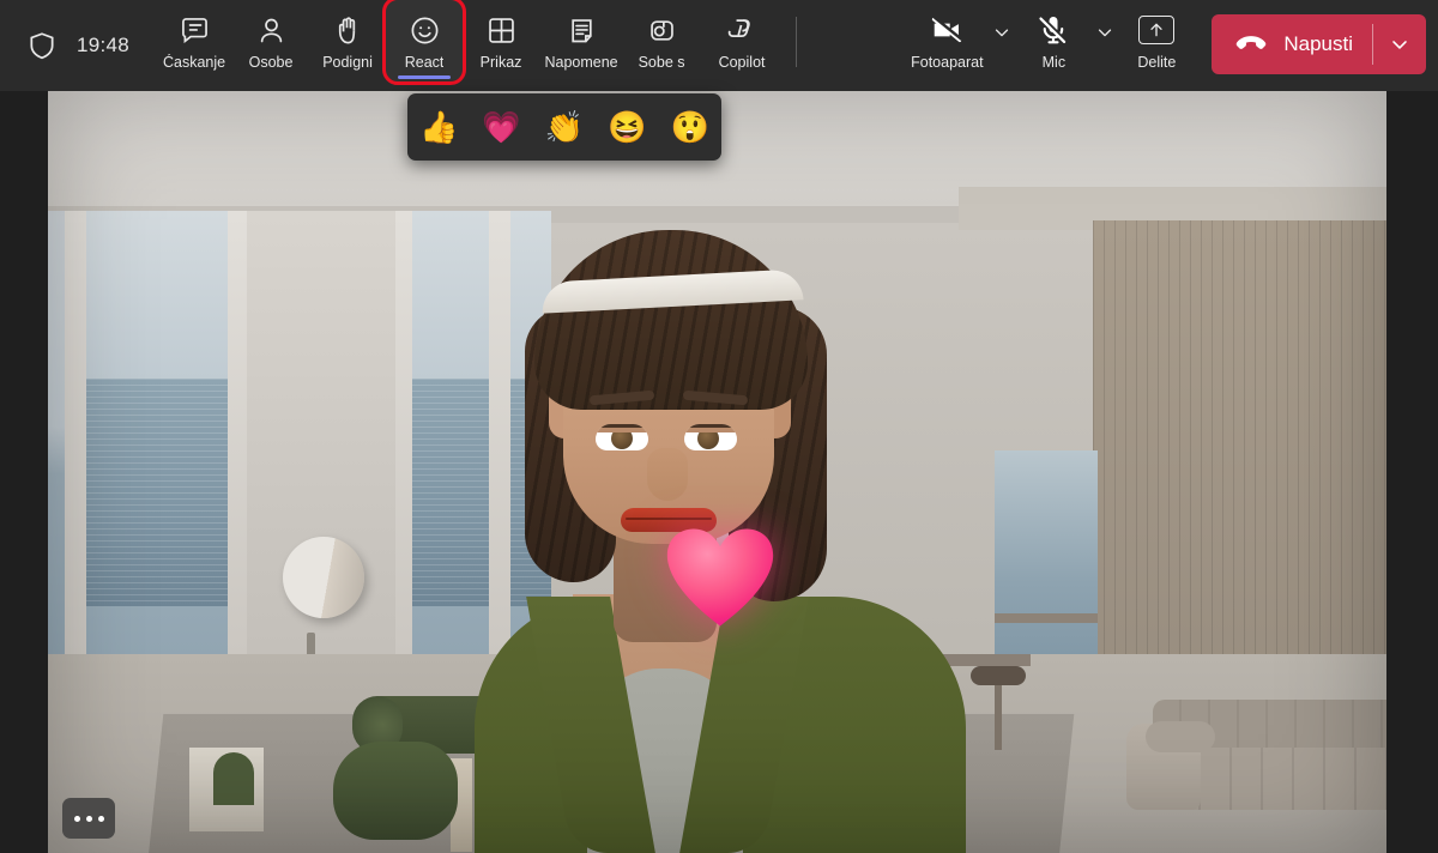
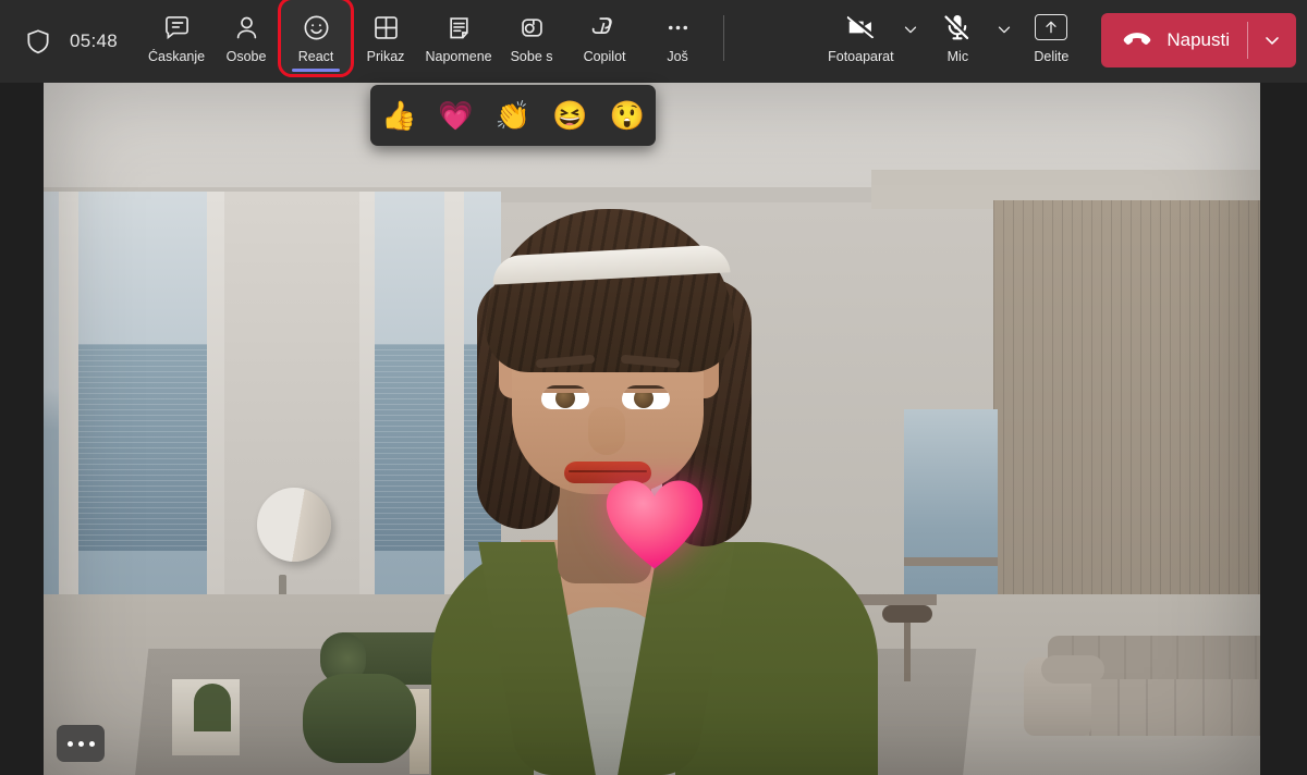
- 19:48
+ 05:48
  Ćaskanje
  Osobe
- Podigni
  React
  Prikaz
  Napomene
  Sobe s
  Copilot
+ Još
  Fotoaparat
  Mic
  Delite
  Napusti
  👍
  💗
  👏
  😆
  😲
